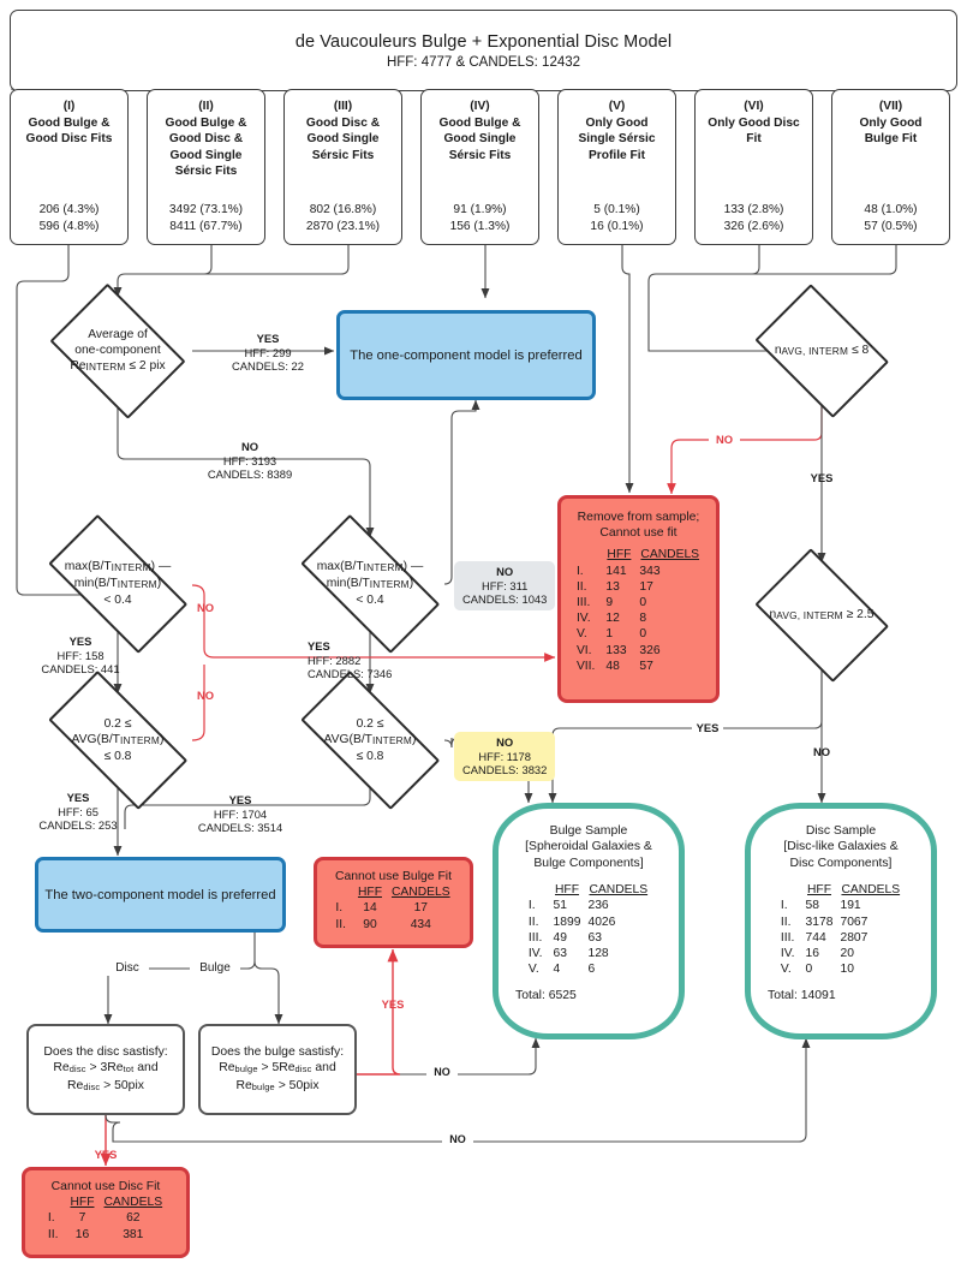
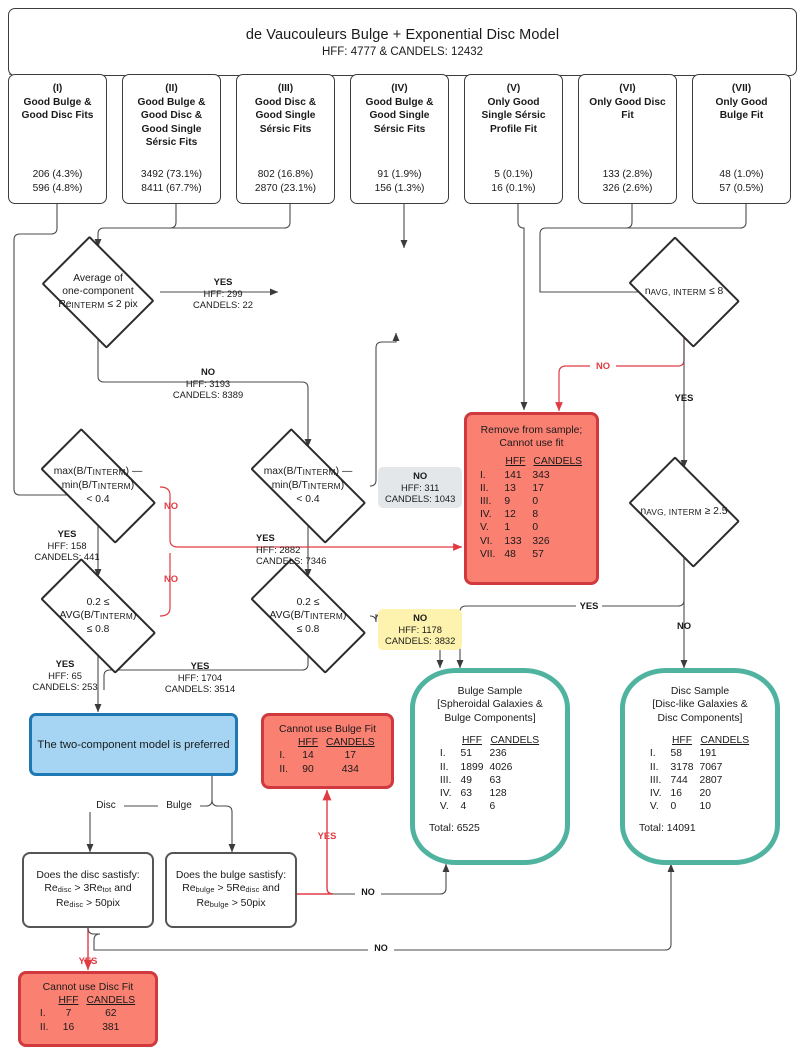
  de Vaucouleurs Bulge + Exponential Disc Model
  HFF: 4777 & CANDELS: 12432
  (I)
  Good Bulge &
  Good Disc Fits
  206 (4.3%)
  596 (4.8%)
  (II)
  Good Bulge &
  Good Disc &
  Good Single
  Sérsic Fits
  3492 (73.1%)
  8411 (67.7%)
  (III)
  Good Disc &
  Good Single
  Sérsic Fits
  802 (16.8%)
  2870 (23.1%)
  (IV)
  Good Bulge &
  Good Single
  Sérsic Fits
  91 (1.9%)
  156 (1.3%)
  (V)
  Only Good
  Single Sérsic
  Profile Fit
  5 (0.1%)
  16 (0.1%)
  (VI)
  Only Good Disc
  Fit
  133 (2.8%)
  326 (2.6%)
  (VII)
  Only Good
  Bulge Fit
  48 (1.0%)
  57 (0.5%)
  Average of
  one-component
  ReINTERM ≤ 2 pix
  nAVG, INTERM ≤ 8
  nAVG, INTERM ≥ 2.5
  max(B/TINTERM) —
  min(B/TINTERM)
  < 0.4
  max(B/TINTERM) —
  min(B/TINTERM)
  < 0.4
  0.2 ≤
  AVG(B/TINTERM)
  ≤ 0.8
  0.2 ≤
  AVG(B/TINTERM)
  ≤ 0.8
- The one-component model is preferred
  The two-component model is preferred
  Remove from sample;
  Cannot use fit
  	HFF	CANDELS
  I.	141	343
  II.	13	17
  III.	9	0
  IV.	12	8
  V.	1	0
  VI.	133	326
  VII.	48	57
  Cannot use Bulge Fit
  	HFF	CANDELS
  I.	14	17
  II.	90	434
  Cannot use Disc Fit
  	HFF	CANDELS
  I.	7	62
  II.	16	381
  Bulge Sample
  [Spheroidal Galaxies &
  Bulge Components]
  	HFF	CANDELS
  I.	51	236
  II.	1899	4026
  III.	49	63
  IV.	63	128
  V.	4	6
  Total: 6525
  Disc Sample
  [Disc-like Galaxies &
  Disc Components]
  	HFF	CANDELS
  I.	58	191
  II.	3178	7067
  III.	744	2807
  IV.	16	20
  V.	0	10
  Total: 14091
  Does the disc sastisfy:
  Redisc > 3Retot and
  Redisc > 50pix
  Does the bulge sastisfy:
  Rebulge > 5Redisc and
  Rebulge > 50pix
  YES
  HFF: 299
  CANDELS: 22
  NO
  HFF: 3193
  CANDELS: 8389
  YES
  HFF: 158
  CANDELS: 441
  YES
  HFF: 2882
  CANDELS: 7346
  NO
  HFF: 311
  CANDELS: 1043
  YES
  HFF: 65
  CANDELS: 253
  YES
  HFF: 1704
  CANDELS: 3514
  NO
  HFF: 1178
  CANDELS: 3832
  NO
  NO
  NO
  YES
  YES
  NO
  Disc
  Bulge
  YES
  NO
  YES
  NO
